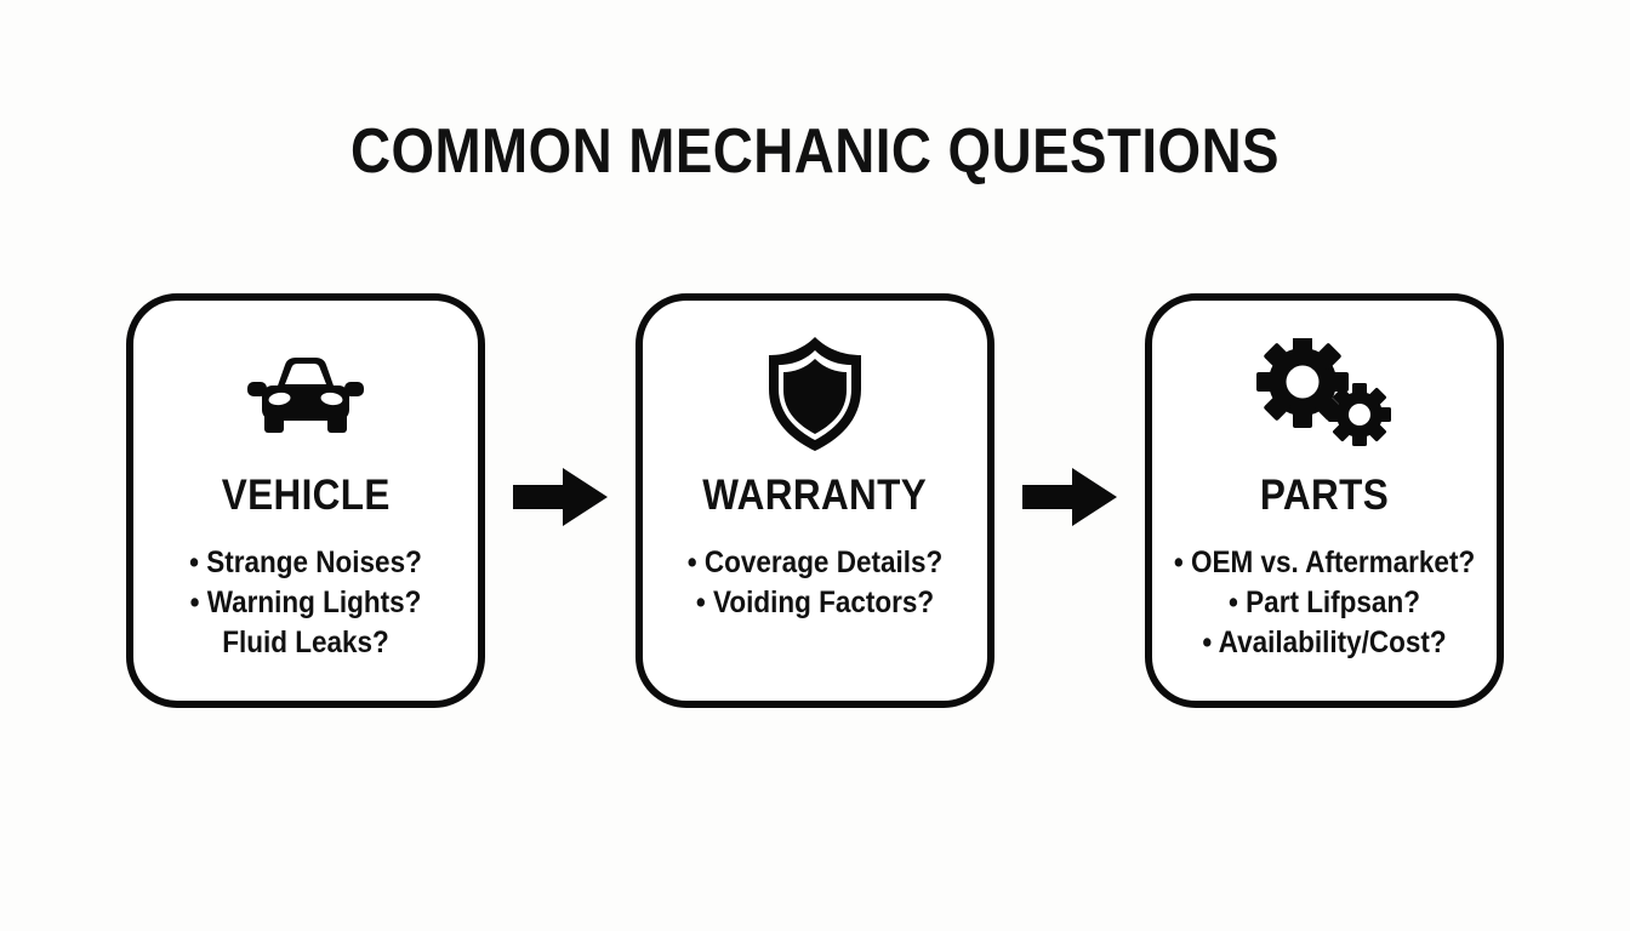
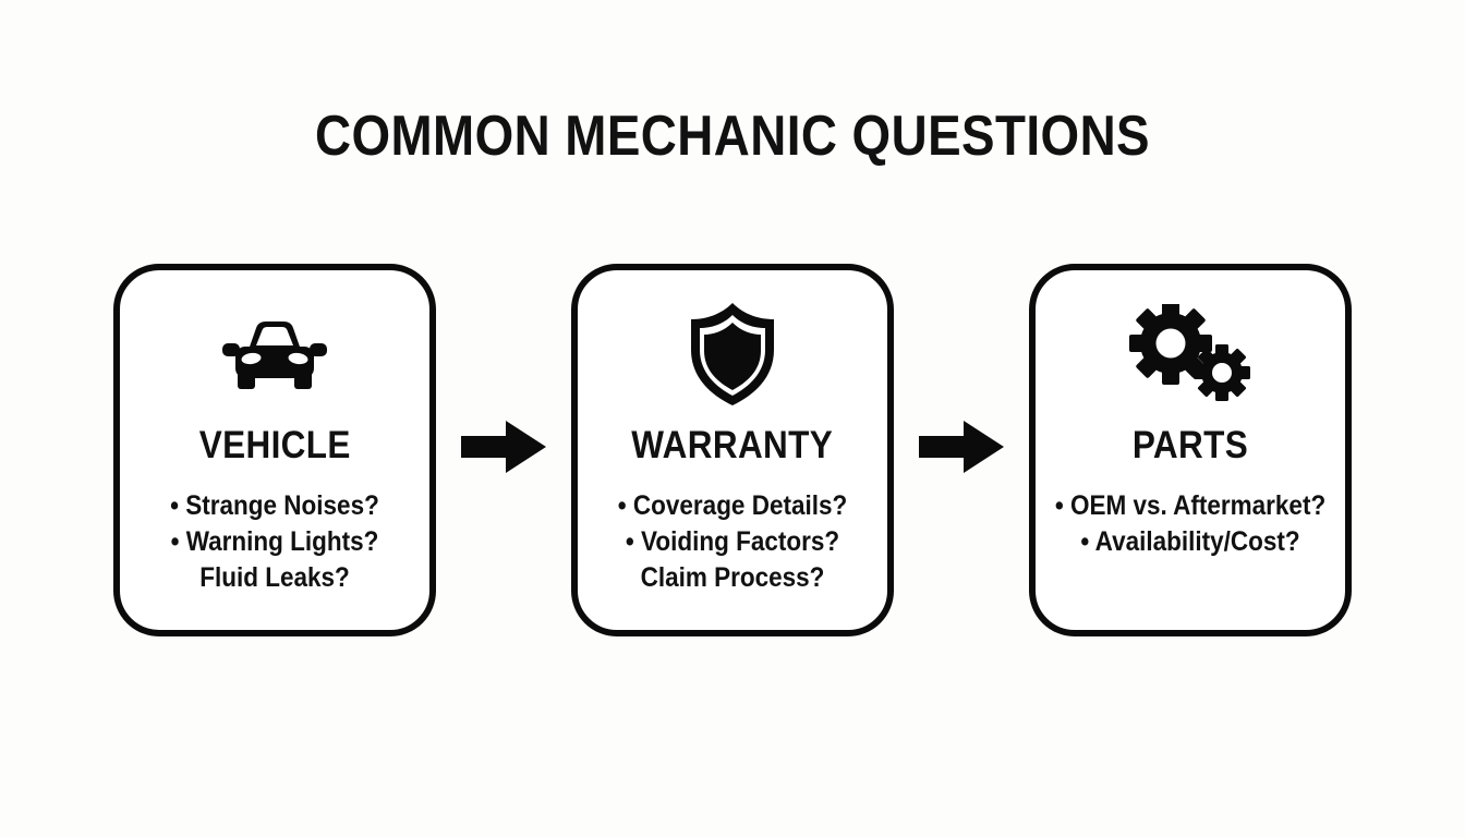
  COMMON MECHANIC QUESTIONS
  VEHICLE
  • Strange Noises?
  • Warning Lights?
  Fluid Leaks?
  WARRANTY
  • Coverage Details?
  • Voiding Factors?
+ Claim Process?
  PARTS
  • OEM vs. Aftermarket?
- • Part Lifpsan?
  • Availability/Cost?
